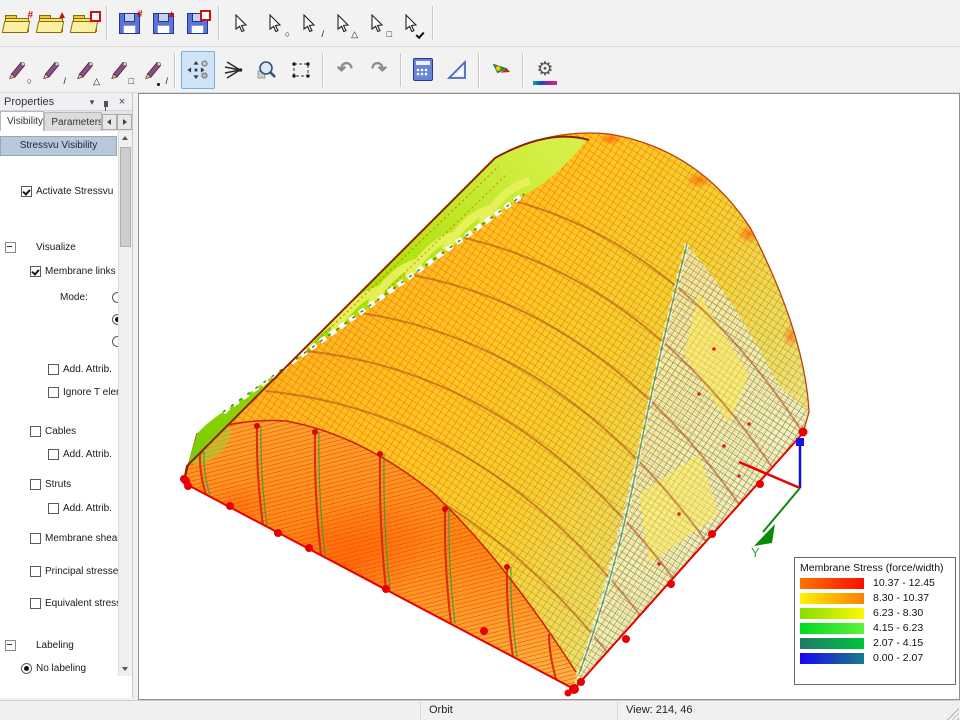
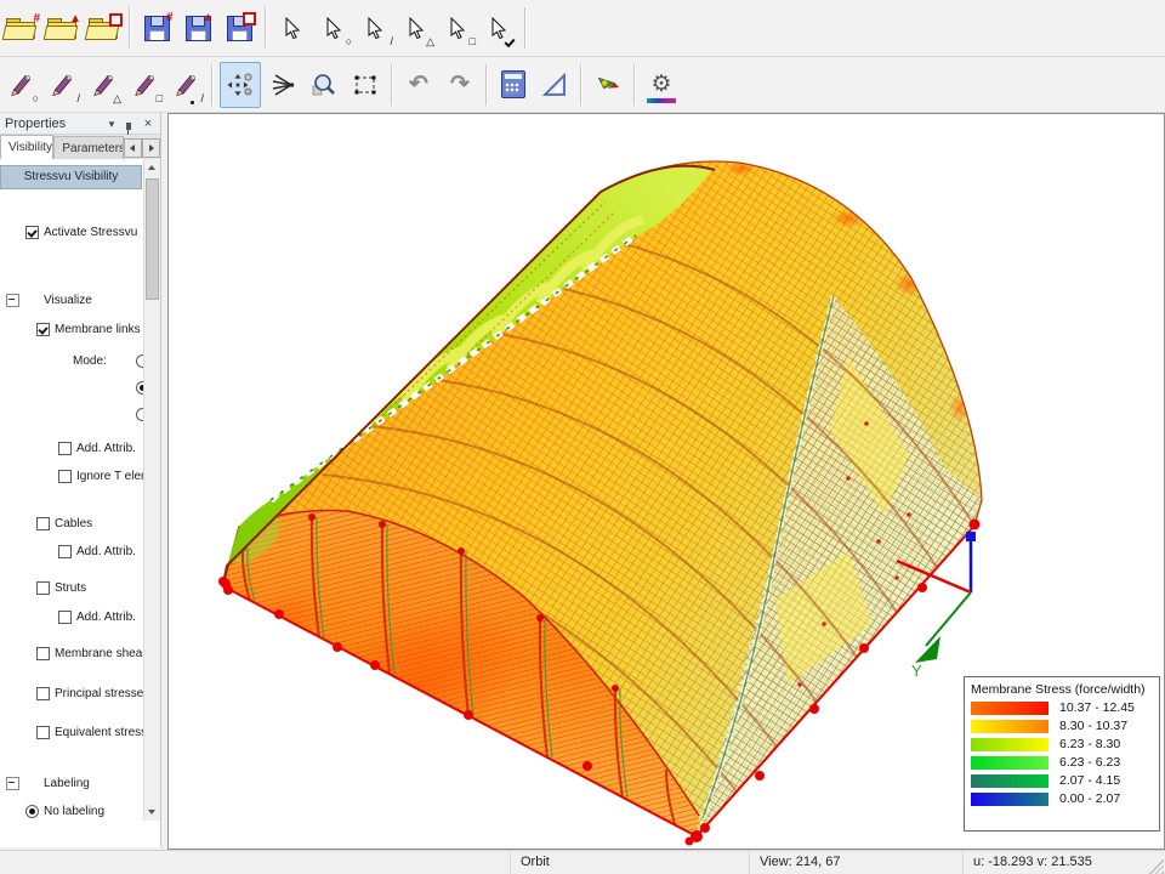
  #
  ▲
  #
  ▲
  ○
  /
  △
  □
  ○
  /
  △
  □
  /
  ↶
  ↷
  ⚙
  Properties
  ▾
  ×
  Visibility
  Parameters
  Stressvu Visibility
  Activate Stressvu
  Visualize
  Membrane links
  Mode:
  Add. Attrib.
  Cables
  Add. Attrib.
  Struts
  Add. Attrib.
  Membrane shea
  Principal stresse
  Equivalent stres
  Labeling
  No labeling
  Y
  Membrane Stress (force/width)
  10.37 - 12.45
  8.30 - 10.37
  6.23 - 8.30
- 4.15 - 6.23
+ 6.23 - 6.23
  2.07 - 4.15
  0.00 - 2.07
  Orbit
- View: 214, 46
+ View: 214, 67
+ u: -18.293 v: 21.535
